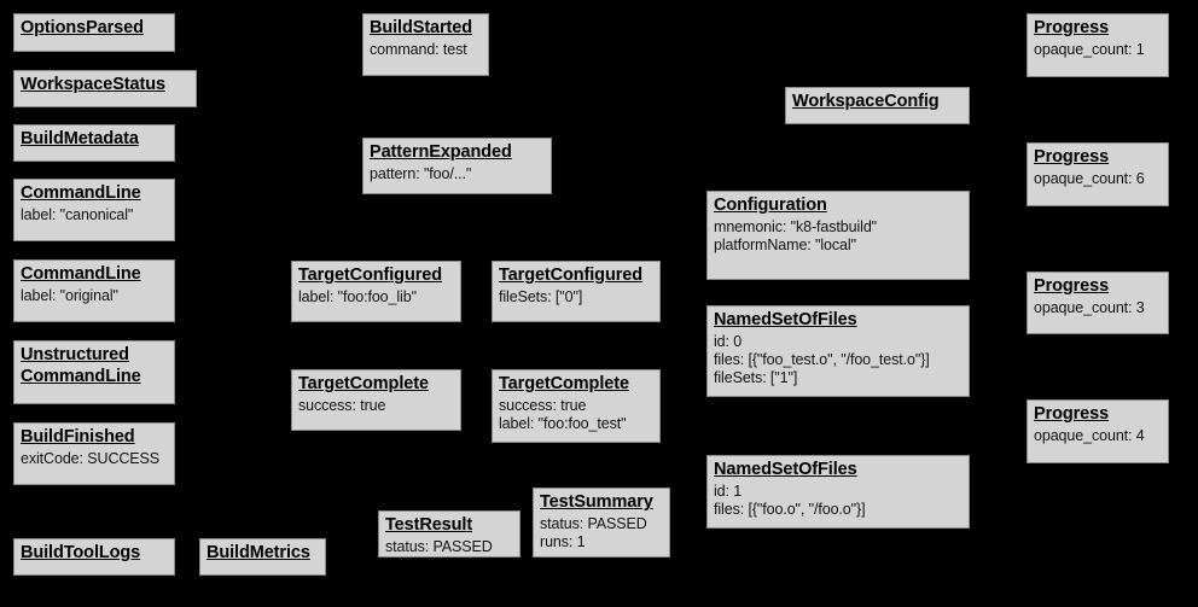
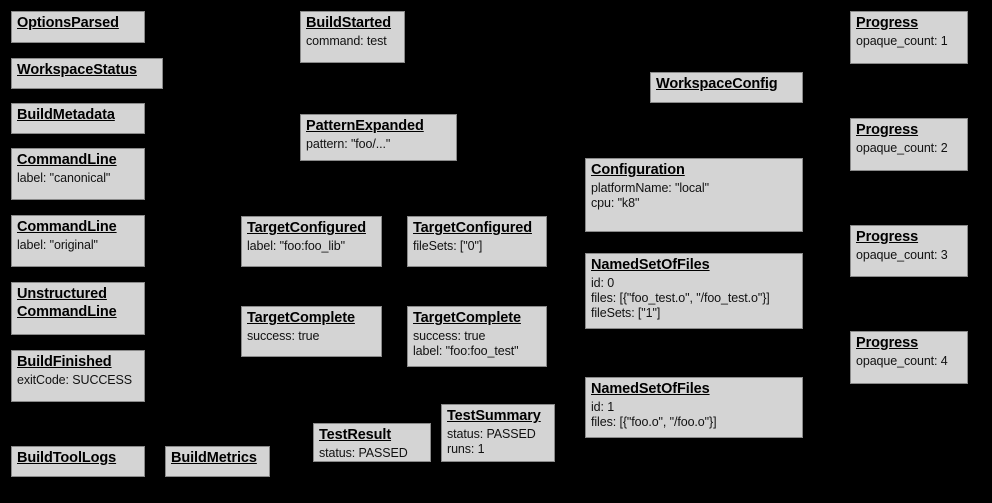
  OptionsParsed
  WorkspaceStatus
  BuildMetadata
  CommandLine
  label: "canonical"
  CommandLine
  label: "original"
  Unstructured CommandLine
  BuildFinished
  exitCode: SUCCESS
  BuildToolLogs
  BuildMetrics
  BuildStarted
  command: test
  PatternExpanded
  pattern: "foo/..."
  TargetConfigured
  label: "foo:foo_lib"
  TargetConfigured
  fileSets: ["0"]
  TargetComplete
  success: true
  TargetComplete
  success: true
  label: "foo:foo_test"
  TestResult
  status: PASSED
  TestSummary
  status: PASSED
  runs: 1
  WorkspaceConfig
  Configuration
- mnemonic: "k8-fastbuild"
  platformName: "local"
+ cpu: "k8"
  NamedSetOfFiles
  id: 0
  files: [{"foo_test.o", "/foo_test.o"}]
  fileSets: ["1"]
  NamedSetOfFiles
  id: 1
  files: [{"foo.o", "/foo.o"}]
  Progress
  opaque_count: 1
  Progress
- opaque_count: 6
+ opaque_count: 2
  Progress
  opaque_count: 3
  Progress
  opaque_count: 4
